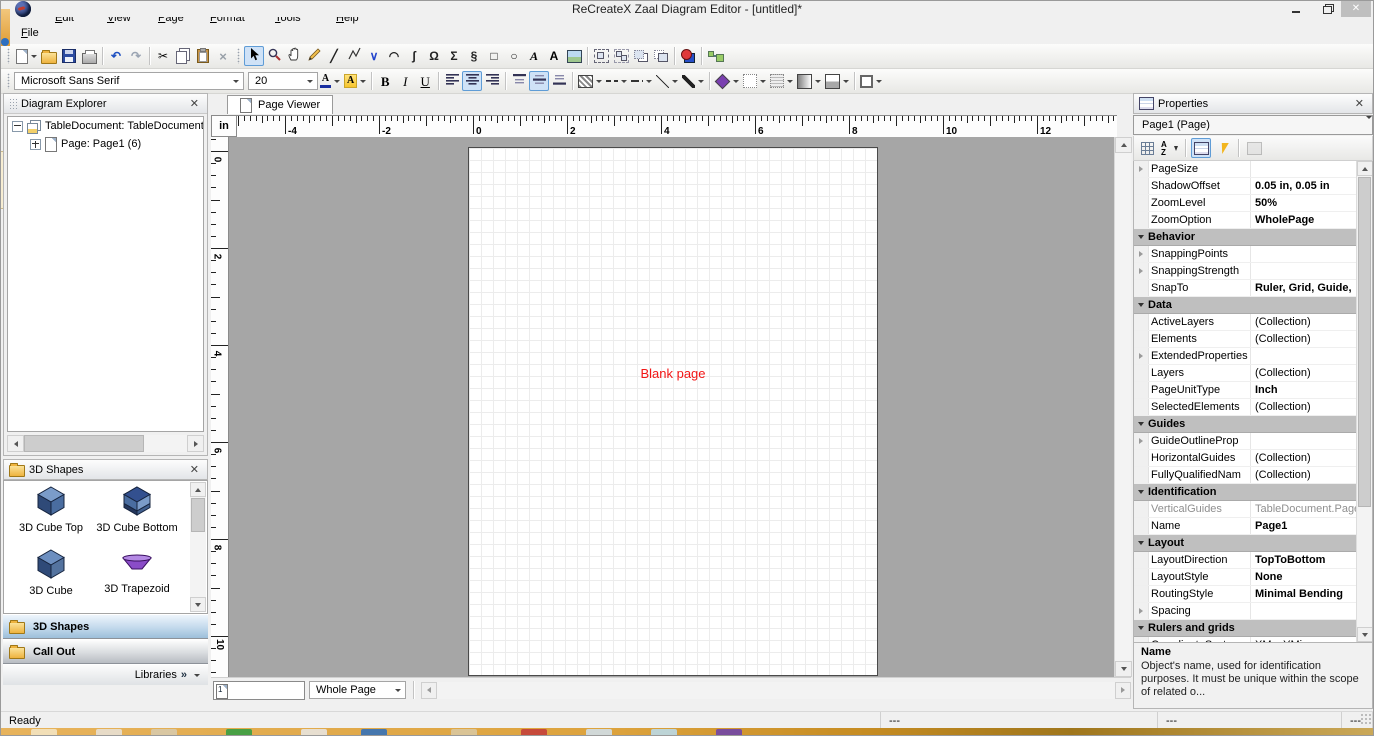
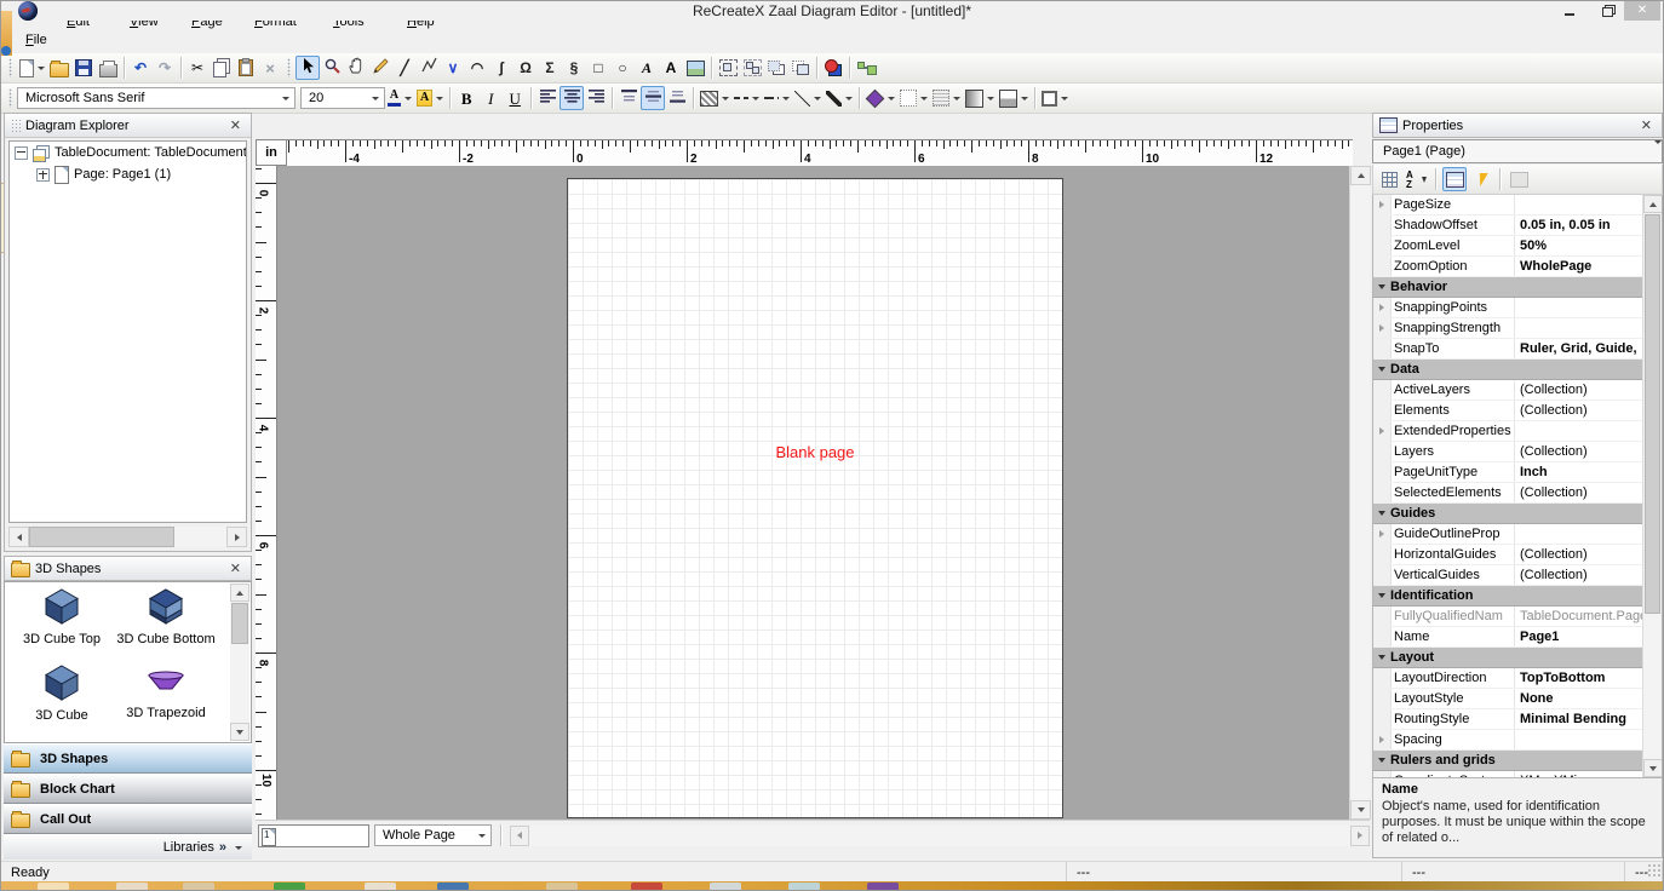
  ReCreateX Zaal Diagram Editor - [untitled]*
  ✕
  File
  Edit
  View
  Page
  Format
  Tools
  Help
  ↶
  ↷
  ✂
  ×
  ╱
  ∨
  ◠
  ʃ
  Ω
  Σ
  §
  □
  ○
  A
  A
  Microsoft Sans Serif
  20
  A
  A
  B
  I
  U
  Diagram Explorer
  ✕
  TableDocument: TableDocument
- Page: Page1 (6)
+ Page: Page1 (1)
  3D Shapes
  ✕
  3D Cube Top
  3D Cube Bottom
  3D Cube
  3D Trapezoid
  3D Shapes
+ Block Chart
  Call Out
  Libraries
  »
- Page Viewer
  in
  -4
  -2
  0
  2
  4
  6
  8
  10
  12
  Blank page
  1
  Whole Page
  Properties
  ✕
  Page1 (Page)
  PageSize
  ShadowOffset
  0.05 in, 0.05 in
  ZoomLevel
  50%
  ZoomOption
  WholePage
  Behavior
  SnappingPoints
  SnappingStrength
  SnapTo
  Ruler, Grid, Guide,
  Data
  ActiveLayers
  (Collection)
  Elements
  (Collection)
  ExtendedProperties
  Layers
  (Collection)
  PageUnitType
  Inch
  SelectedElements
  (Collection)
  Guides
  GuideOutlineProp
  HorizontalGuides
  (Collection)
- FullyQualifiedNam
+ VerticalGuides
  (Collection)
  Identification
- VerticalGuides
+ FullyQualifiedNam
  TableDocument.Pag
  Name
  Page1
  Layout
  LayoutDirection
  TopToBottom
  LayoutStyle
  None
  RoutingStyle
  Minimal Bending
  Spacing
  Rulers and grids
  Name
  Object's name, used for identification purposes. It must be unique within the scope of related o...
  Ready
  ---
  ---
